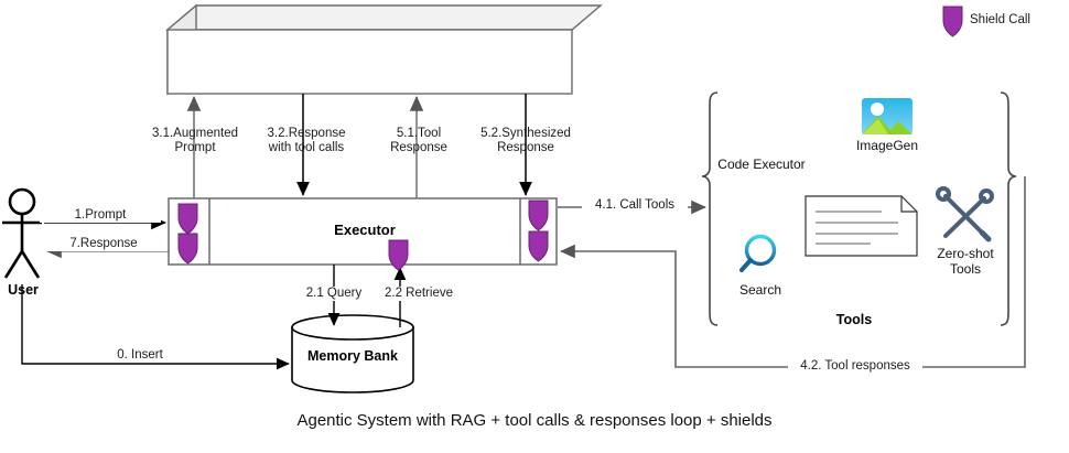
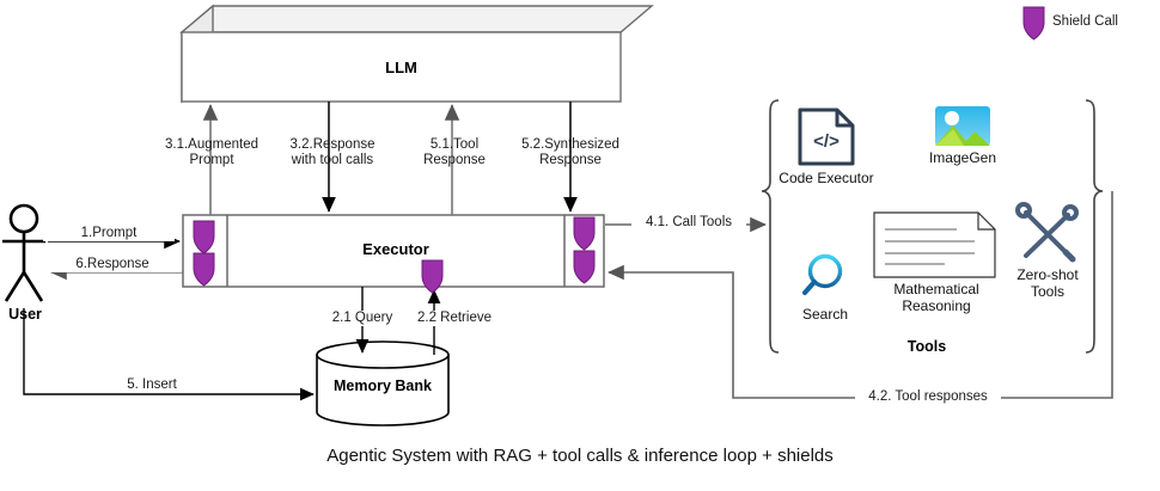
+ </>
+ LLM
  Executor
  Memory Bank
  User
  Tools
  1.Prompt
- 7.Response
+ 6.Response
- 0. Insert
+ 5. Insert
  2.1 Query
  2.2 Retrieve
  3.1.Augmented
  Prompt
  3.2.Response
  with tool calls
  5.1.Tool
  Response
  5.2.Synthesized
  Response
  4.1. Call Tools
  4.2. Tool responses
  Code Executor
  ImageGen
  Search
+ Mathematical
+ Reasoning
  Zero-shot
  Tools
  Shield Call
- Agentic System with RAG + tool calls & responses loop + shields
+ Agentic System with RAG + tool calls & inference loop + shields
